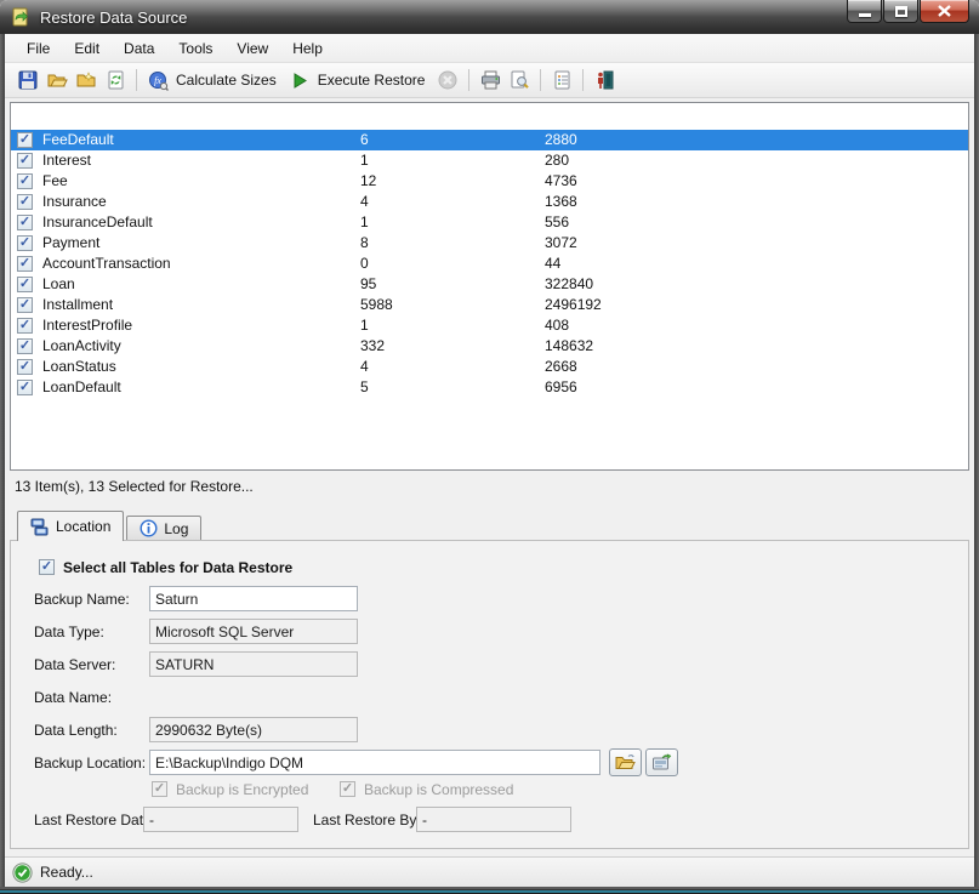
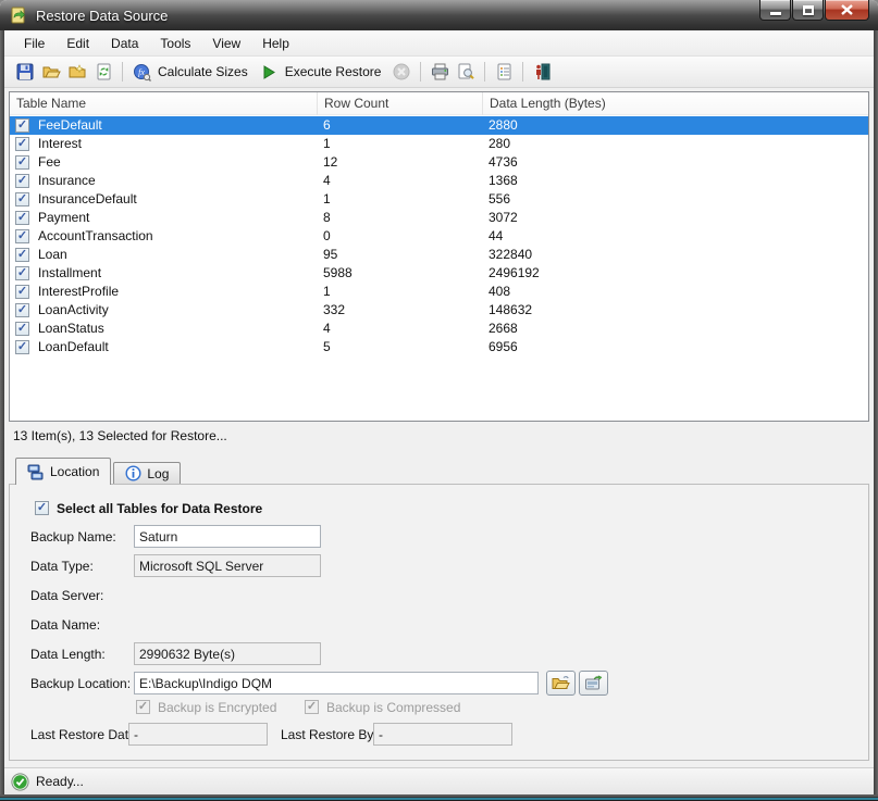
  Restore Data Source
  File
  Edit
  Data
  Tools
  View
  Help
  fx
  Calculate Sizes
  Execute Restore
+ Table Name
+ Row Count
+ Data Length (Bytes)
  ✓
  FeeDefault
  6
  2880
  ✓
  Interest
  1
  280
  ✓
  Fee
  12
  4736
  ✓
  Insurance
  4
  1368
  ✓
  InsuranceDefault
  1
  556
  ✓
  Payment
  8
  3072
  ✓
  AccountTransaction
  0
  44
  ✓
  Loan
  95
  322840
  ✓
  Installment
  5988
  2496192
  ✓
  InterestProfile
  1
  408
  ✓
  LoanActivity
  332
  148632
  ✓
  LoanStatus
  4
  2668
  ✓
  LoanDefault
  5
  6956
  13 Item(s), 13 Selected for Restore...
  Location
  Log
  ✓
  Select all Tables for Data Restore
  Backup Name:
  Saturn
  Data Type:
  Microsoft SQL Server
  Data Server:
- SATURN
  Data Name:
  Data Length:
  2990632 Byte(s)
  Backup Location:
  E:\Backup\Indigo DQM
  ✓
  Backup is Encrypted
  ✓
  Backup is Compressed
  Last Restore Dat
  -
  Last Restore By
  -
  Ready...
